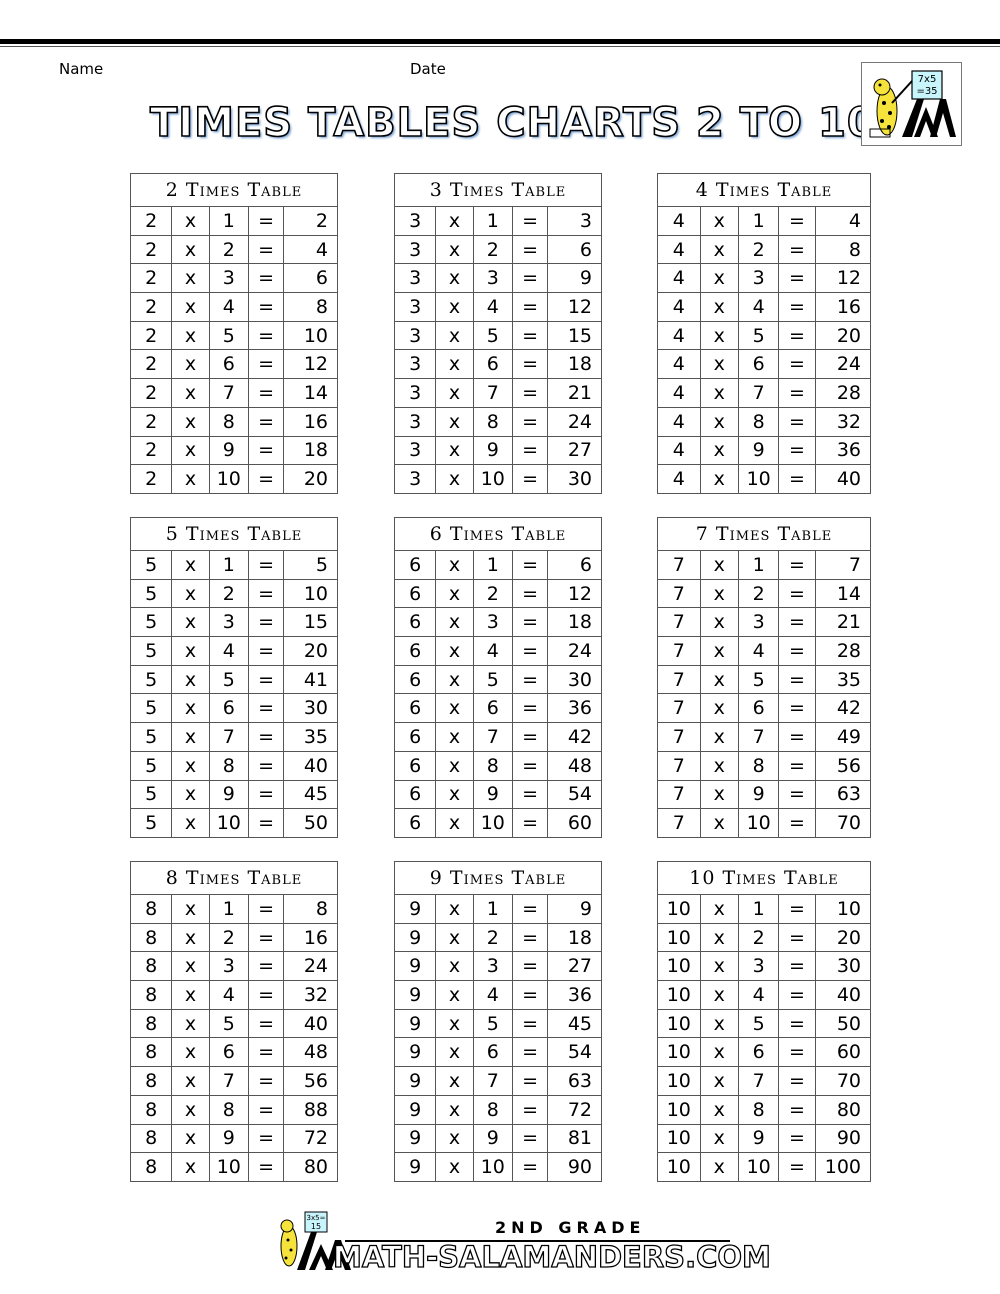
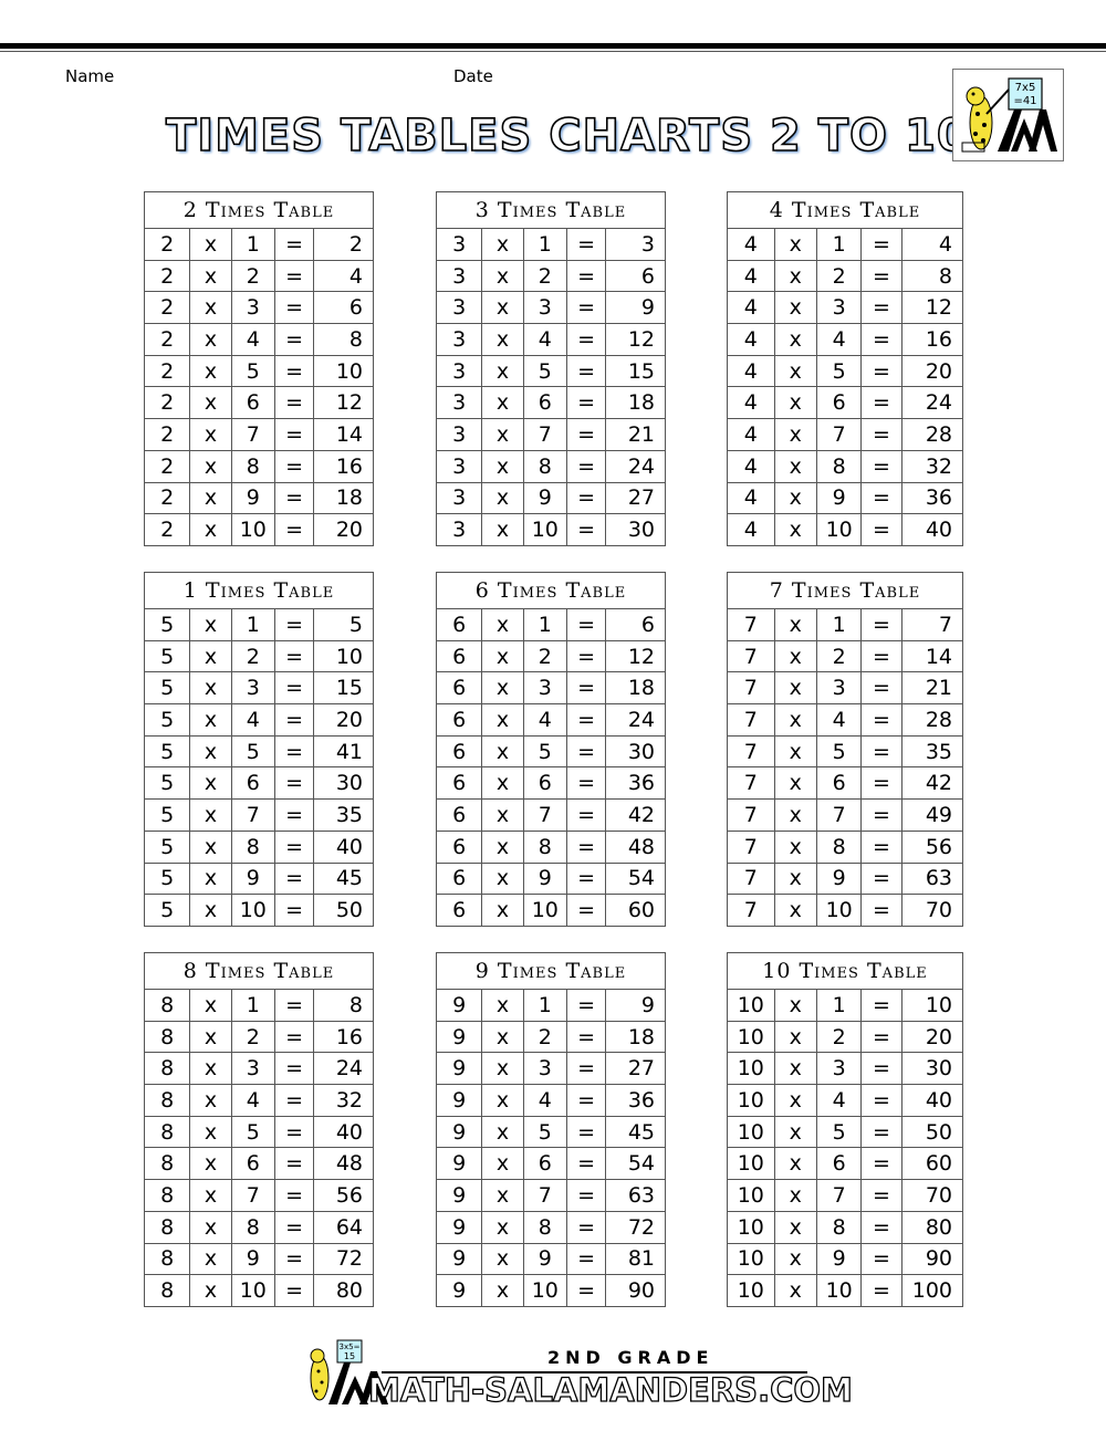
  Name
  Date
  TIMES TABLES CHARTS 2 TO 1
  7x5
- =35
+ =41
  2 Times Table
  2	x	1	=	2
  2	x	2	=	4
  2	x	3	=	6
  2	x	4	=	8
  2	x	5	=	10
  2	x	6	=	12
  2	x	7	=	14
  2	x	8	=	16
  2	x	9	=	18
  2	x	10	=	20
  3 Times Table
  3	x	1	=	3
  3	x	2	=	6
  3	x	3	=	9
  3	x	4	=	12
  3	x	5	=	15
  3	x	6	=	18
  3	x	7	=	21
  3	x	8	=	24
  3	x	9	=	27
  3	x	10	=	30
  4 Times Table
  4	x	1	=	4
  4	x	2	=	8
  4	x	3	=	12
  4	x	4	=	16
  4	x	5	=	20
  4	x	6	=	24
  4	x	7	=	28
  4	x	8	=	32
  4	x	9	=	36
  4	x	10	=	40
- 5 Times Table
+ 1 Times Table
  5	x	1	=	5
  5	x	2	=	10
  5	x	3	=	15
  5	x	4	=	20
  5	x	5	=	41
  5	x	6	=	30
  5	x	7	=	35
  5	x	8	=	40
  5	x	9	=	45
  5	x	10	=	50
  6 Times Table
  6	x	1	=	6
  6	x	2	=	12
  6	x	3	=	18
  6	x	4	=	24
  6	x	5	=	30
  6	x	6	=	36
  6	x	7	=	42
  6	x	8	=	48
  6	x	9	=	54
  6	x	10	=	60
  7 Times Table
  7	x	1	=	7
  7	x	2	=	14
  7	x	3	=	21
  7	x	4	=	28
  7	x	5	=	35
  7	x	6	=	42
  7	x	7	=	49
  7	x	8	=	56
  7	x	9	=	63
  7	x	10	=	70
  8 Times Table
  8	x	1	=	8
  8	x	2	=	16
  8	x	3	=	24
  8	x	4	=	32
  8	x	5	=	40
  8	x	6	=	48
  8	x	7	=	56
- 8	x	8	=	88
+ 8	x	8	=	64
  8	x	9	=	72
  8	x	10	=	80
  9 Times Table
  9	x	1	=	9
  9	x	2	=	18
  9	x	3	=	27
  9	x	4	=	36
  9	x	5	=	45
  9	x	6	=	54
  9	x	7	=	63
  9	x	8	=	72
  9	x	9	=	81
  9	x	10	=	90
  10 Times Table
  10	x	1	=	10
  10	x	2	=	20
  10	x	3	=	30
  10	x	4	=	40
  10	x	5	=	50
  10	x	6	=	60
  10	x	7	=	70
  10	x	8	=	80
  10	x	9	=	90
  10	x	10	=	100
  3x5=
  15
  2ND GRADE
  MATH-SALAMANDERS.COM
